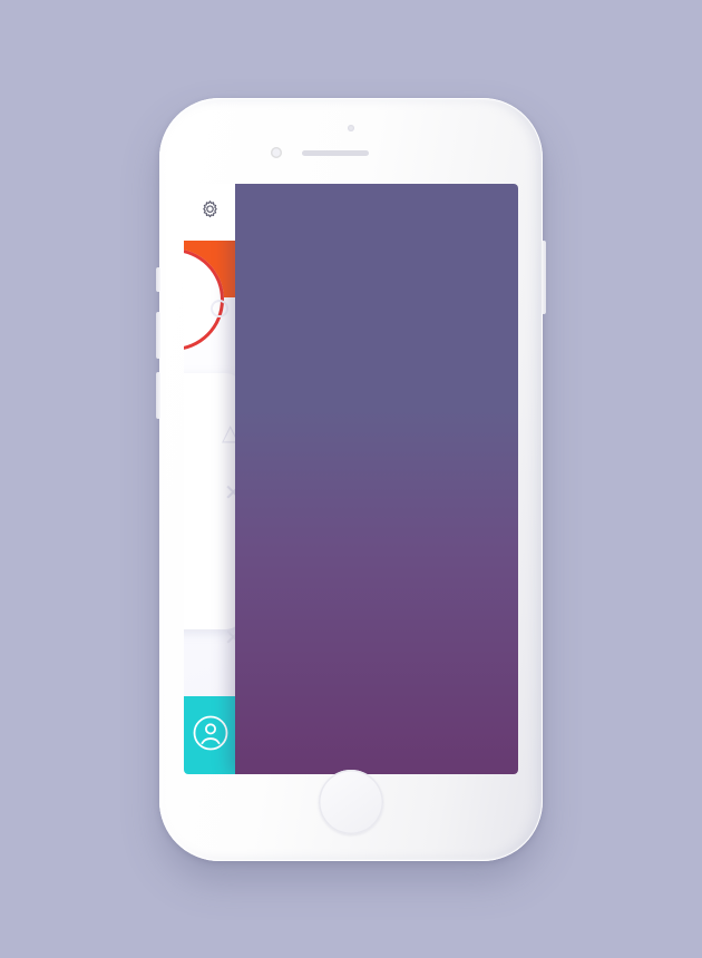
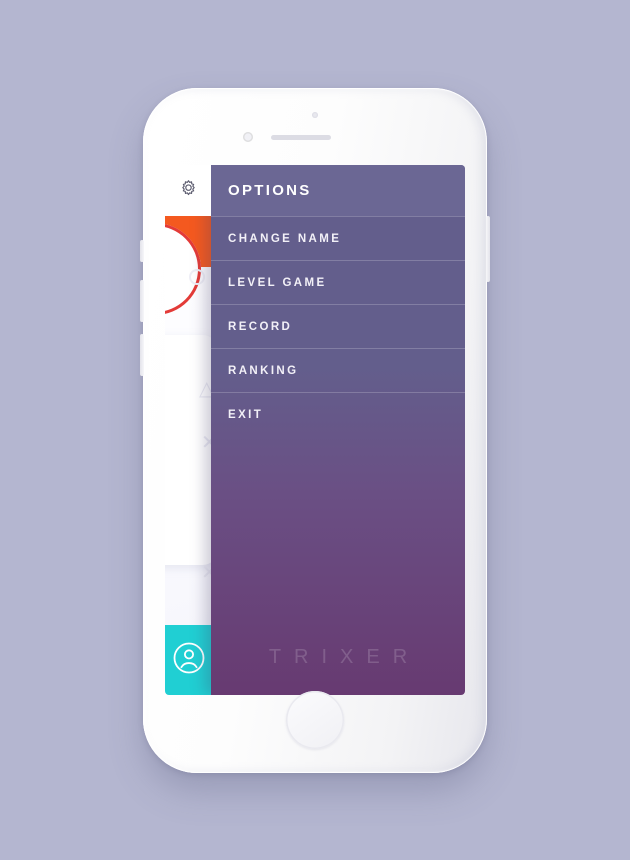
  △
  ✕
  ✕
+ OPTIONS
+ CHANGE NAME
+ LEVEL GAME
+ RECORD
+ RANKING
+ EXIT
+ TRIXER
